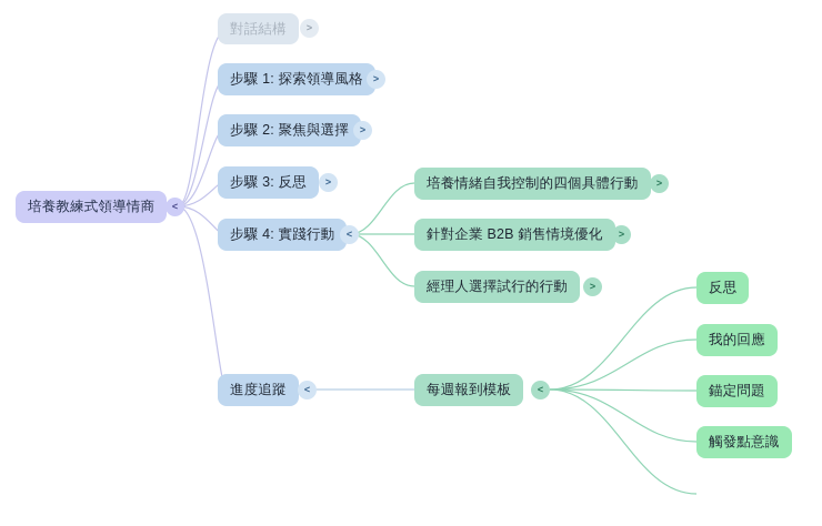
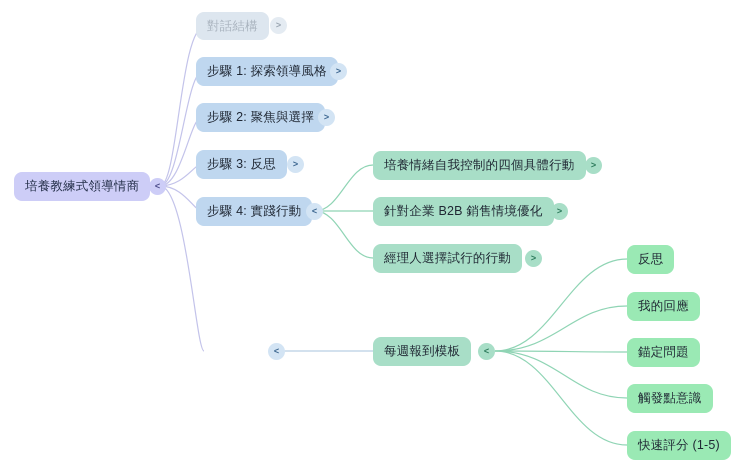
  培養教練式領導情商
  <
  對話結構
  >
  步驟 1: 探索領導風格
  >
  步驟 2: 聚焦與選擇
  >
  步驟 3: 反思
  >
  步驟 4: 實踐行動
  <
- 進度追蹤
  <
  培養情緒自我控制的四個具體行動
  >
  針對企業 B2B 銷售情境優化
  >
  經理人選擇試行的行動
  >
  每週報到模板
  <
  反思
  我的回應
  錨定問題
  觸發點意識
+ 快速評分 (1-5)
